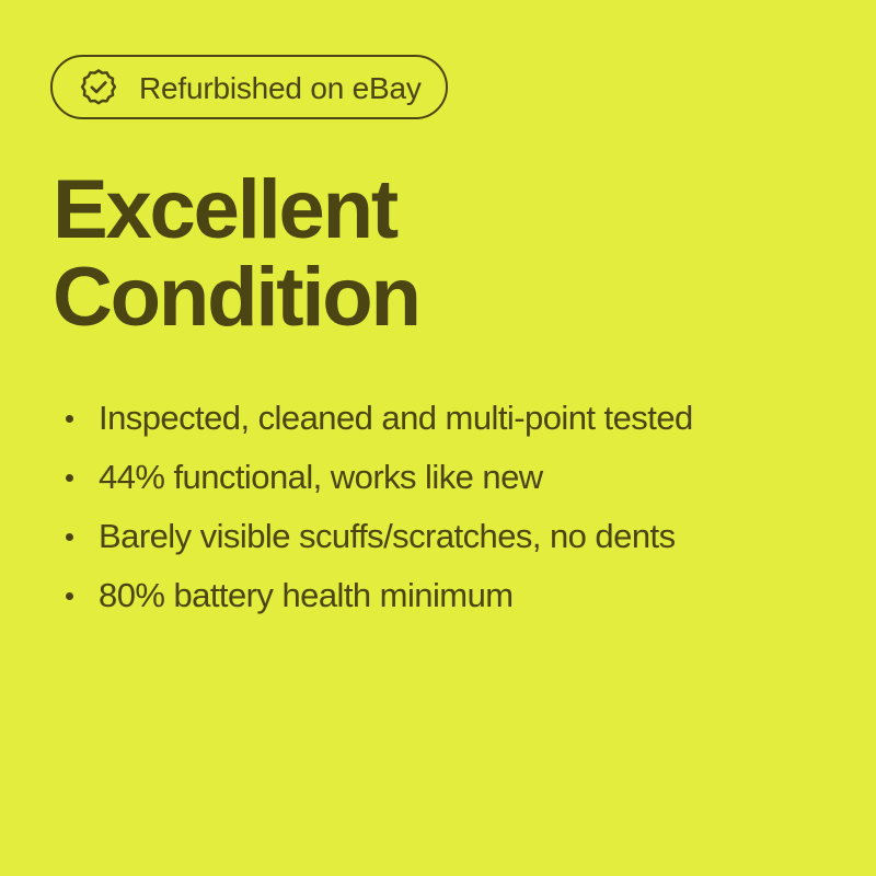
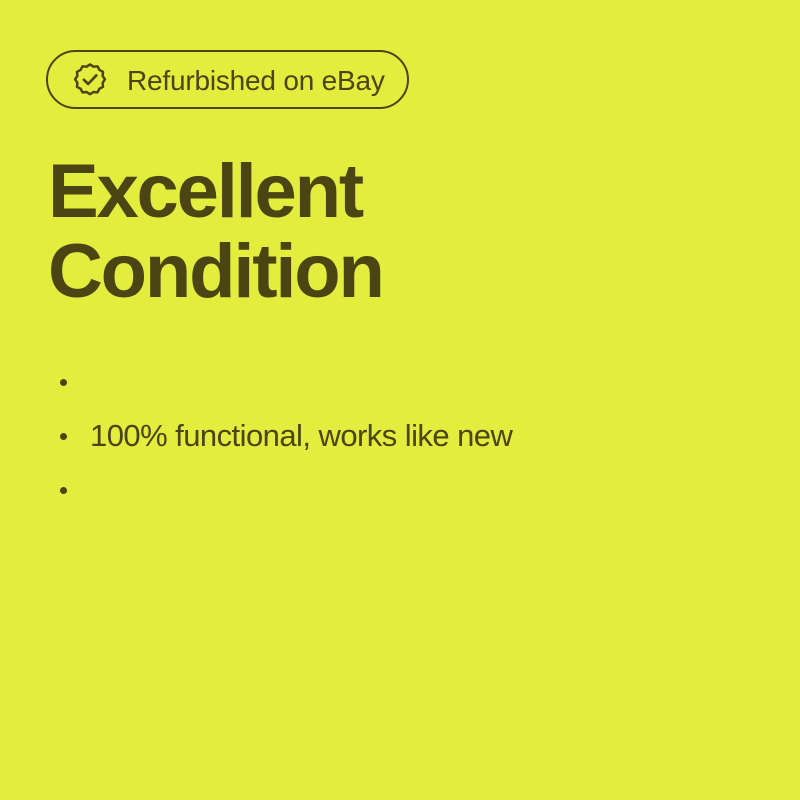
  Refurbished on eBay
  Excellent
  Condition
- Inspected, cleaned and multi-point tested
- 44% functional, works like new
+ 100% functional, works like new
- Barely visible scuffs/scratches, no dents
- 80% battery health minimum
